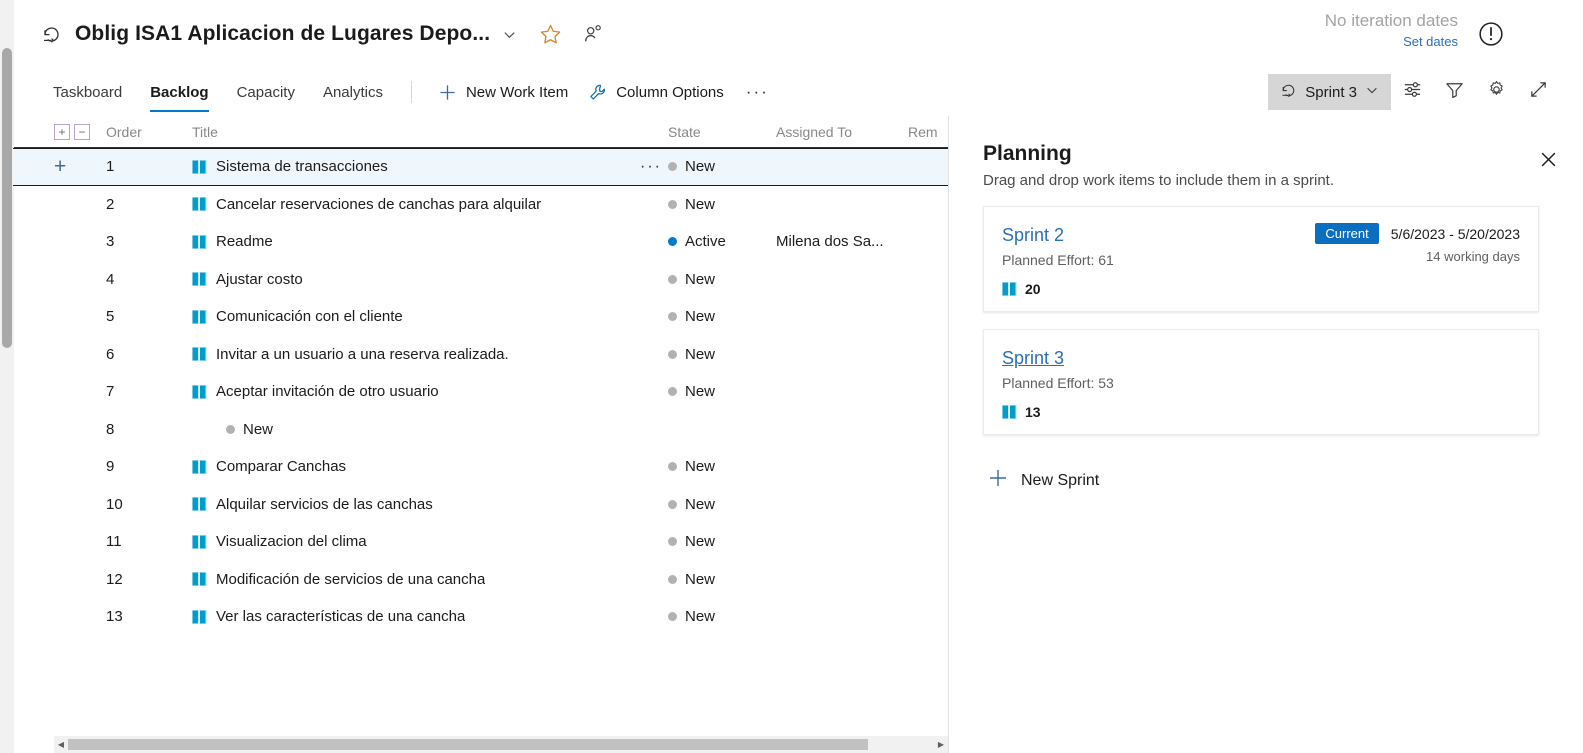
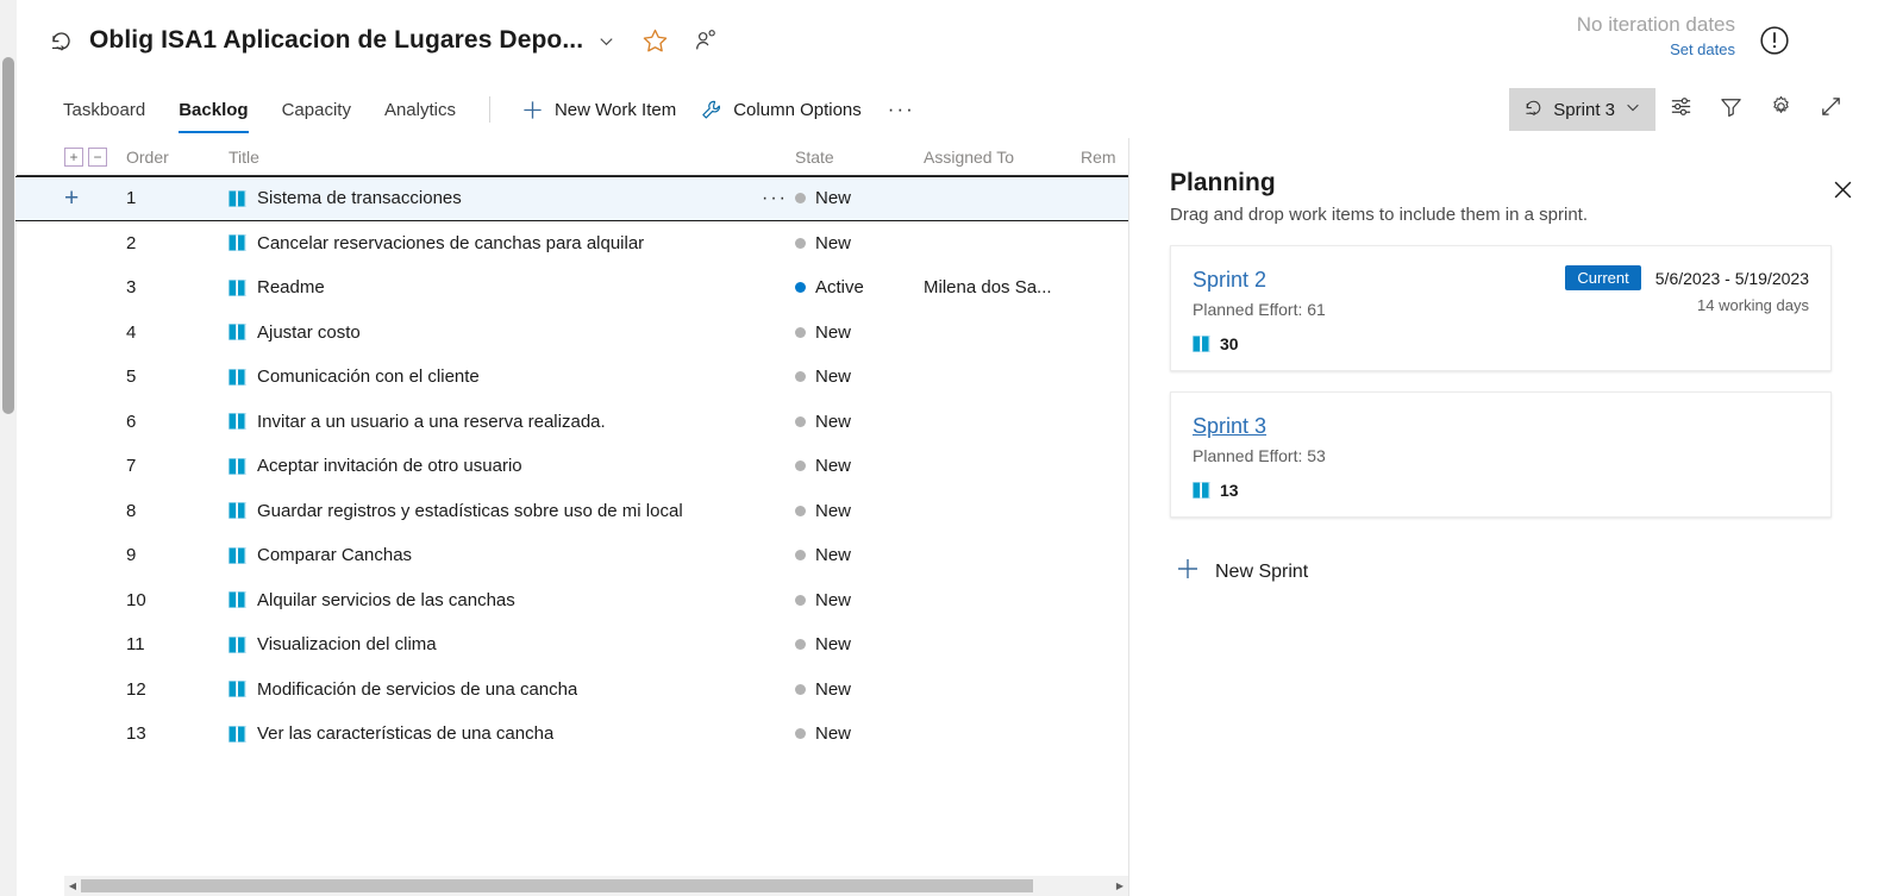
  Oblig ISA1 Aplicacion de Lugares Depo...
  No iteration dates
  Set dates
  Taskboard
  Backlog
  Capacity
  Analytics
  New Work Item
  Column Options
  ···
  Sprint 3
  +
  −
  Order
  Title
  State
  Assigned To
  Rem
  +
  1
  Sistema de transacciones
  ···
  New
  2
  Cancelar reservaciones de canchas para alquilar
  New
  3
  Readme
  Active
  Milena dos Sa...
  4
  Ajustar costo
  New
  5
  Comunicación con el cliente
  New
  6
  Invitar a un usuario a una reserva realizada.
  New
  7
  Aceptar invitación de otro usuario
  New
  8
+ Guardar registros y estadísticas sobre uso de mi local
  New
  9
  Comparar Canchas
  New
  10
  Alquilar servicios de las canchas
  New
  11
  Visualizacion del clima
  New
  12
  Modificación de servicios de una cancha
  New
  13
  Ver las características de una cancha
  New
  ◀
  ▶
  Planning
  Drag and drop work items to include them in a sprint.
  Sprint 2
  Planned Effort: 61
  Current
- 5/6/2023 - 5/20/2023
+ 5/6/2023 - 5/19/2023
  14 working days
- 20
+ 30
  Sprint 3
  Planned Effort: 53
  13
  New Sprint
